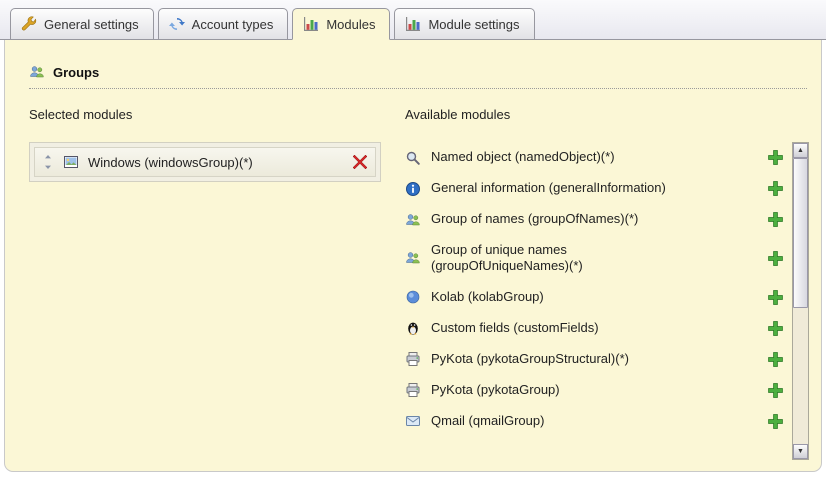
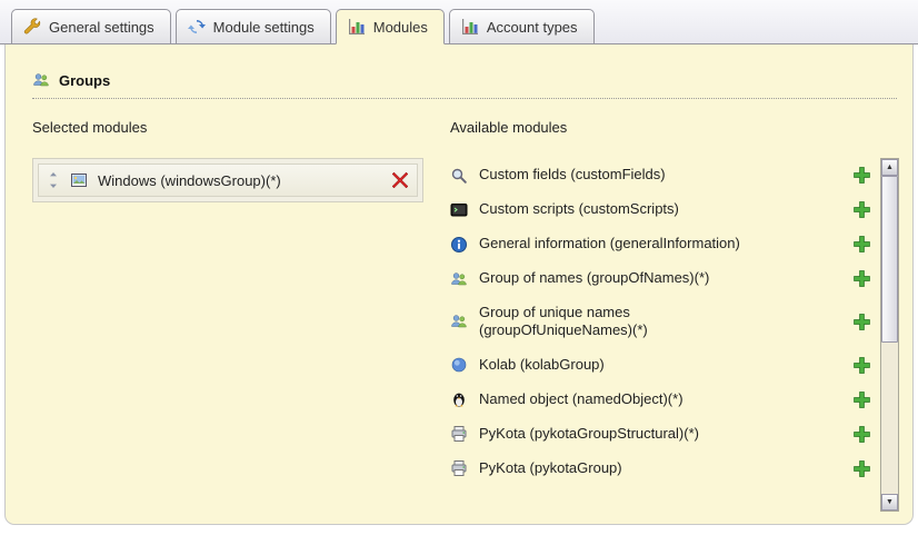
  General settings
- Account types
+ Module settings
  Modules
- Module settings
+ Account types
  Groups
  Selected modules
  Windows (windowsGroup)(*)
  Available modules
- Named object (namedObject)(*)
+ Custom fields (customFields)
+ Custom scripts (customScripts)
  General information (generalInformation)
  Group of names (groupOfNames)(*)
  Group of unique names (groupOfUniqueNames)(*)
  Kolab (kolabGroup)
- Custom fields (customFields)
+ Named object (namedObject)(*)
  PyKota (pykotaGroupStructural)(*)
  PyKota (pykotaGroup)
- Qmail (qmailGroup)
